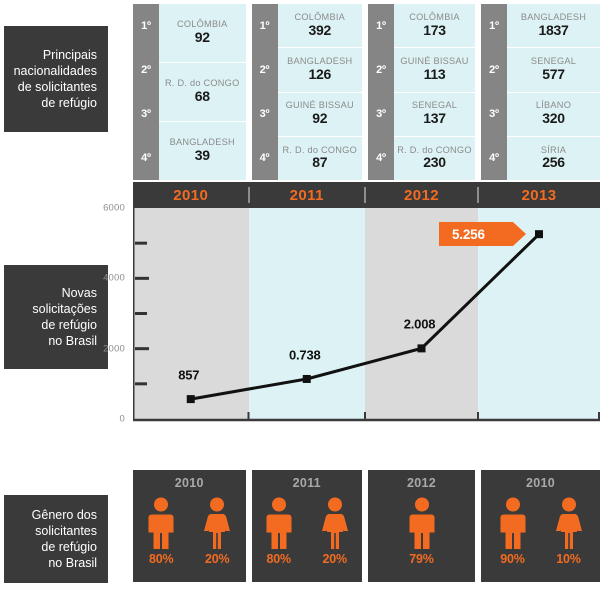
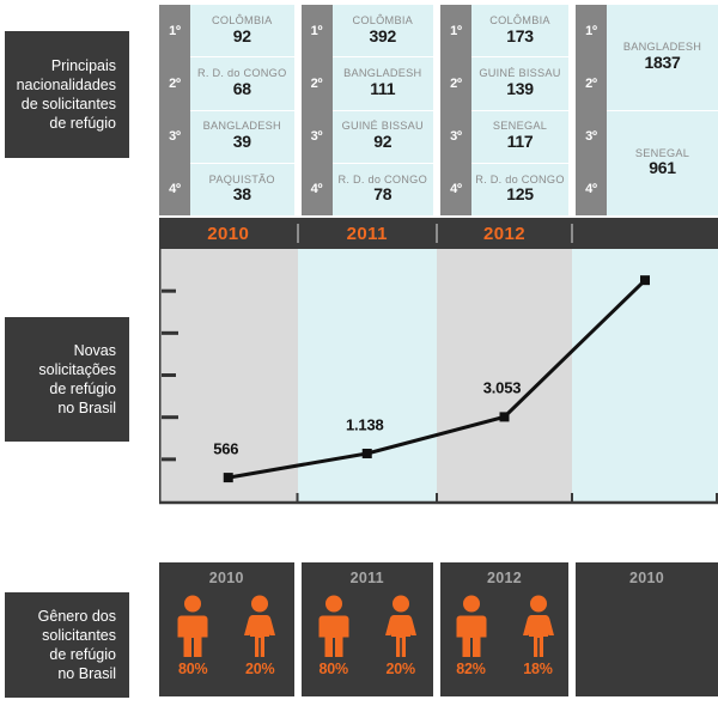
  Principais
  nacionalidades
  de solicitantes
  de refúgio
  Novas
  solicitações
  de refúgio
  no Brasil
  Gênero dos
  solicitantes
  de refúgio
  no Brasil
  1º
  2º
  3º
  4º
  COLÔMBIA
  92
  R. D. do CONGO
  68
  BANGLADESH
  39
+ PAQUISTÃO
+ 38
  1º
  2º
  3º
  4º
  COLÔMBIA
  392
  BANGLADESH
- 126
+ 111
  GUINÉ BISSAU
  92
  R. D. do CONGO
- 87
+ 78
  1º
  2º
  3º
  4º
  COLÔMBIA
  173
  GUINÉ BISSAU
- 113
+ 139
  SENEGAL
- 137
+ 117
  R. D. do CONGO
- 230
+ 125
  1º
  2º
  3º
  4º
  BANGLADESH
  1837
  SENEGAL
- 577
+ 961
- LÍBANO
- 320
- SÍRIA
- 256
  2010
  2011
  2012
- 2013
- 0
- 2000
- 4000
- 6000
- 857
+ 566
- 0.738
+ 1.138
- 2.008
+ 3.053
- 5.256
  2010
  80%
  20%
  2011
  80%
  20%
  2012
- 79%
+ 82%
+ 18%
  2010
- 90%
- 10%
